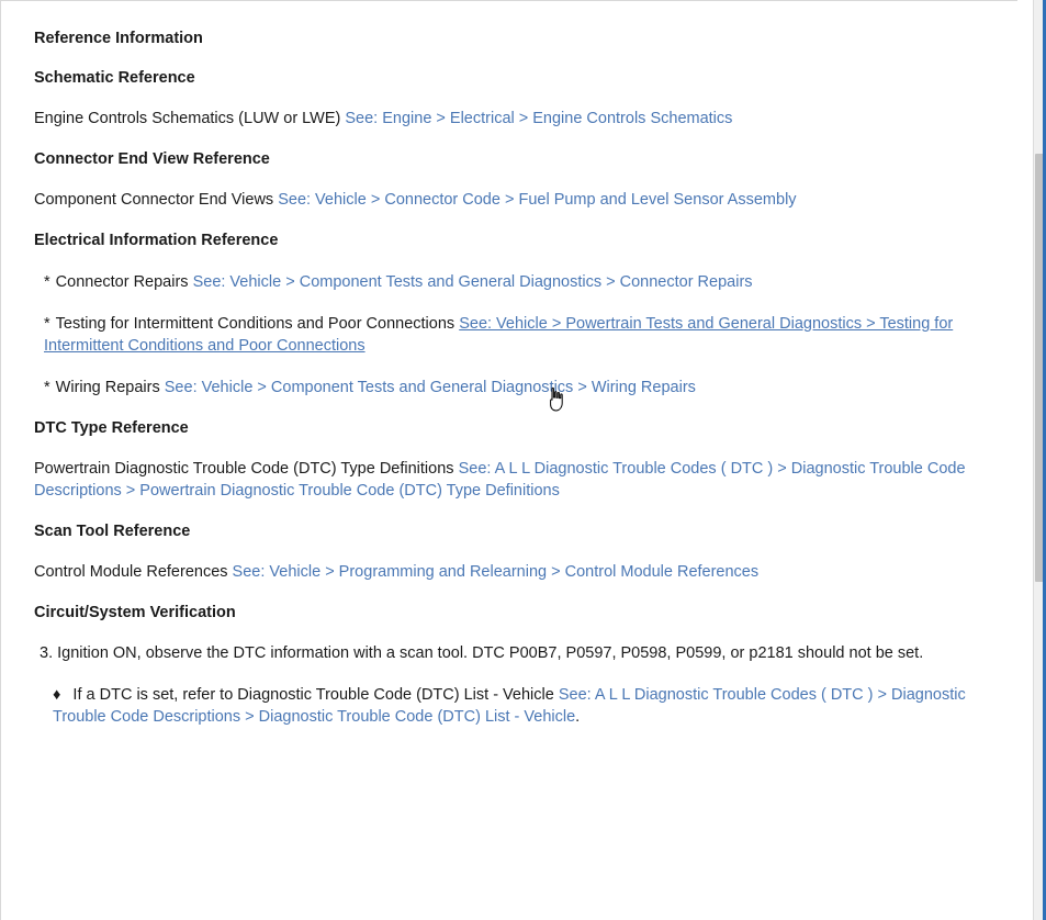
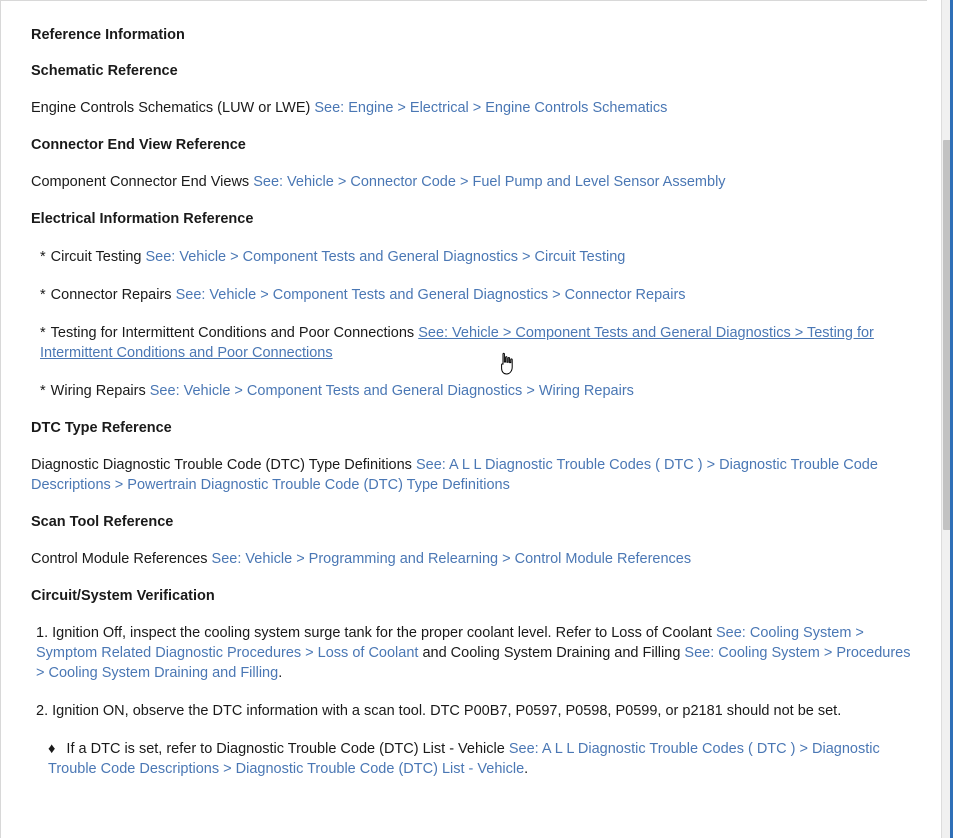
  Reference Information
  Schematic Reference
  Engine Controls Schematics (LUW or LWE) See: Engine > Electrical > Engine Controls Schematics
  Connector End View Reference
  Component Connector End Views See: Vehicle > Connector Code > Fuel Pump and Level Sensor Assembly
  Electrical Information Reference
+ * Circuit Testing See: Vehicle > Component Tests and General Diagnostics > Circuit Testing
  * Connector Repairs See: Vehicle > Component Tests and General Diagnostics > Connector Repairs
- * Testing for Intermittent Conditions and Poor Connections See: Vehicle > Powertrain Tests and General Diagnostics > Testing for Intermittent Conditions and Poor Connections
+ * Testing for Intermittent Conditions and Poor Connections See: Vehicle > Component Tests and General Diagnostics > Testing for Intermittent Conditions and Poor Connections
  * Wiring Repairs See: Vehicle > Component Tests and General Diagnostics > Wiring Repairs
  DTC Type Reference
- Powertrain Diagnostic Trouble Code (DTC) Type Definitions See: A L L Diagnostic Trouble Codes ( DTC ) > Diagnostic Trouble Code Descriptions > Powertrain Diagnostic Trouble Code (DTC) Type Definitions
+ Diagnostic Diagnostic Trouble Code (DTC) Type Definitions See: A L L Diagnostic Trouble Codes ( DTC ) > Diagnostic Trouble Code Descriptions > Powertrain Diagnostic Trouble Code (DTC) Type Definitions
  Scan Tool Reference
  Control Module References See: Vehicle > Programming and Relearning > Control Module References
  Circuit/System Verification
+ 1. Ignition Off, inspect the cooling system surge tank for the proper coolant level. Refer to Loss of Coolant See: Cooling System > Symptom Related Diagnostic Procedures > Loss of Coolant and Cooling System Draining and Filling See: Cooling System > Procedures > Cooling System Draining and Filling.
- 3. Ignition ON, observe the DTC information with a scan tool. DTC P00B7, P0597, P0598, P0599, or p2181 should not be set.
+ 2. Ignition ON, observe the DTC information with a scan tool. DTC P00B7, P0597, P0598, P0599, or p2181 should not be set.
  ♦ If a DTC is set, refer to Diagnostic Trouble Code (DTC) List - Vehicle See: A L L Diagnostic Trouble Codes ( DTC ) > Diagnostic Trouble Code Descriptions > Diagnostic Trouble Code (DTC) List - Vehicle.
